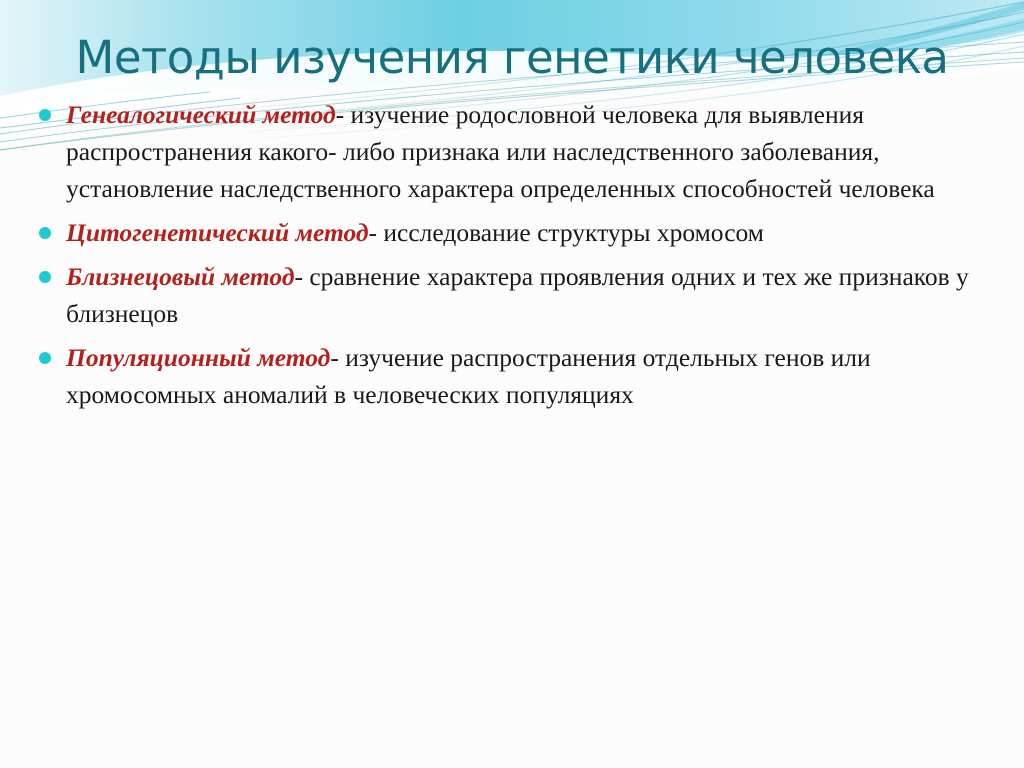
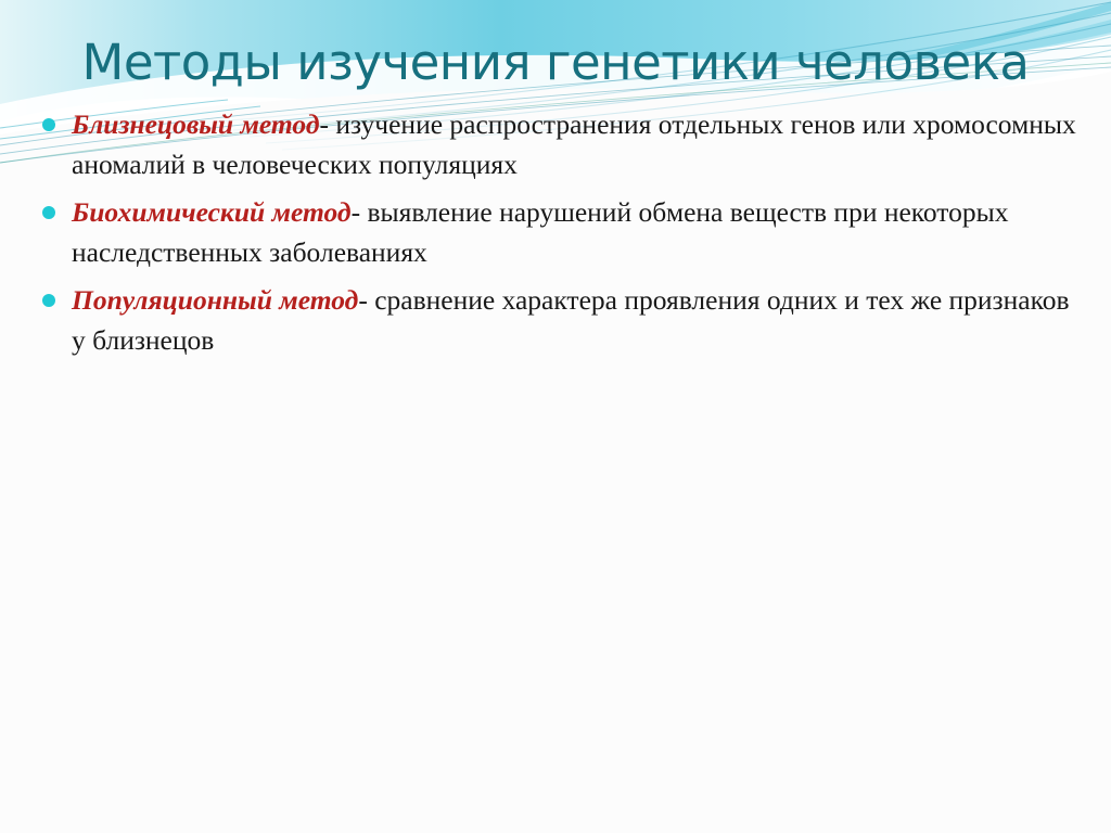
  Методы изучения генетики человека
- Генеалогический метод- изучение родословной человека для выявления распространения какого- либо признака или наследственного заболевания, установление наследственного характера определенных способностей человека
- Цитогенетический метод- исследование структуры хромосом
- Близнецовый метод- сравнение характера проявления одних и тех же признаков у близнецов
+ Близнецовый метод- изучение распространения отдельных генов или хромосомных аномалий в человеческих популяциях
+ Биохимический метод- выявление нарушений обмена веществ при некоторых наследственных заболеваниях
- Популяционный метод- изучение распространения отдельных генов или хромосомных аномалий в человеческих популяциях
+ Популяционный метод- сравнение характера проявления одних и тех же признаков у близнецов
